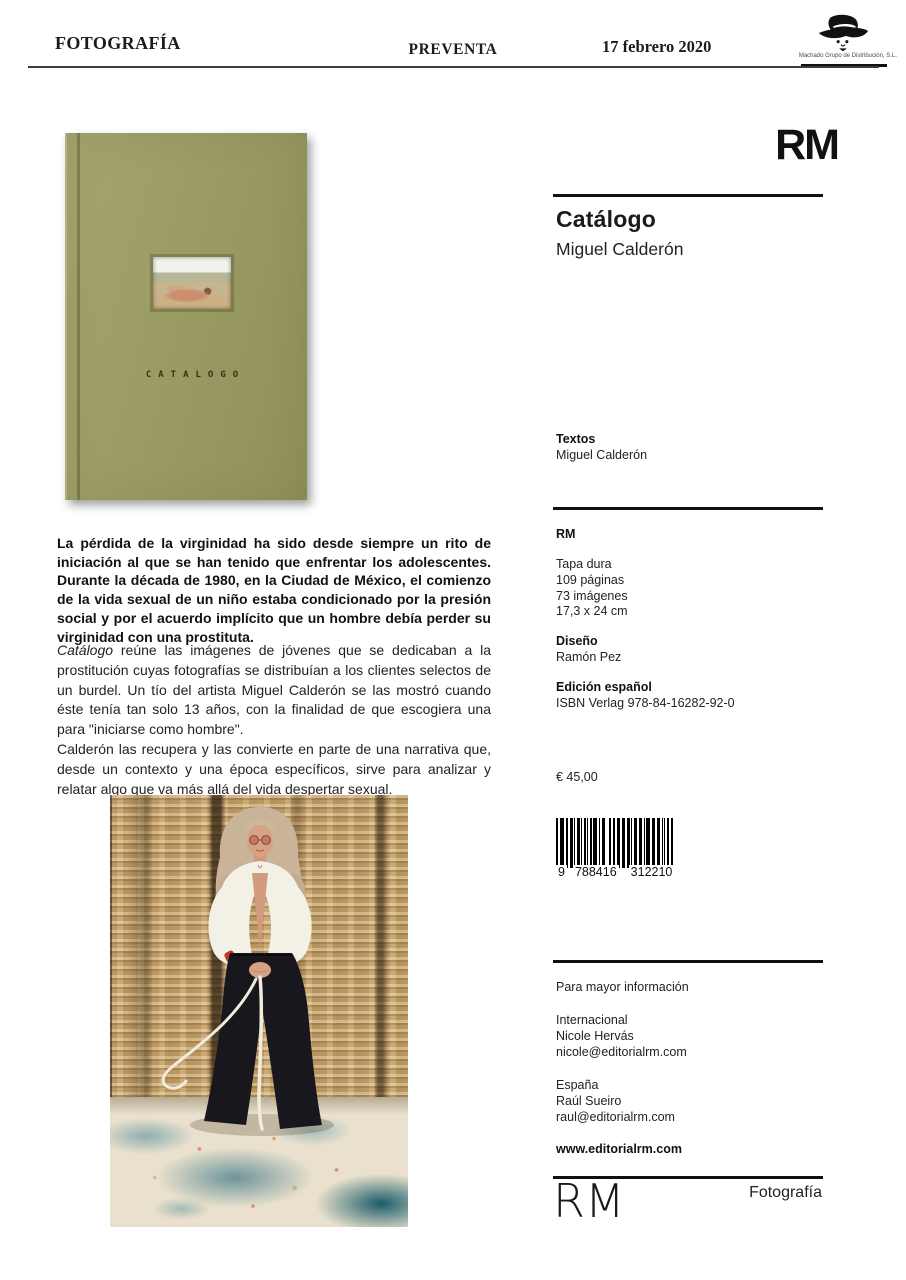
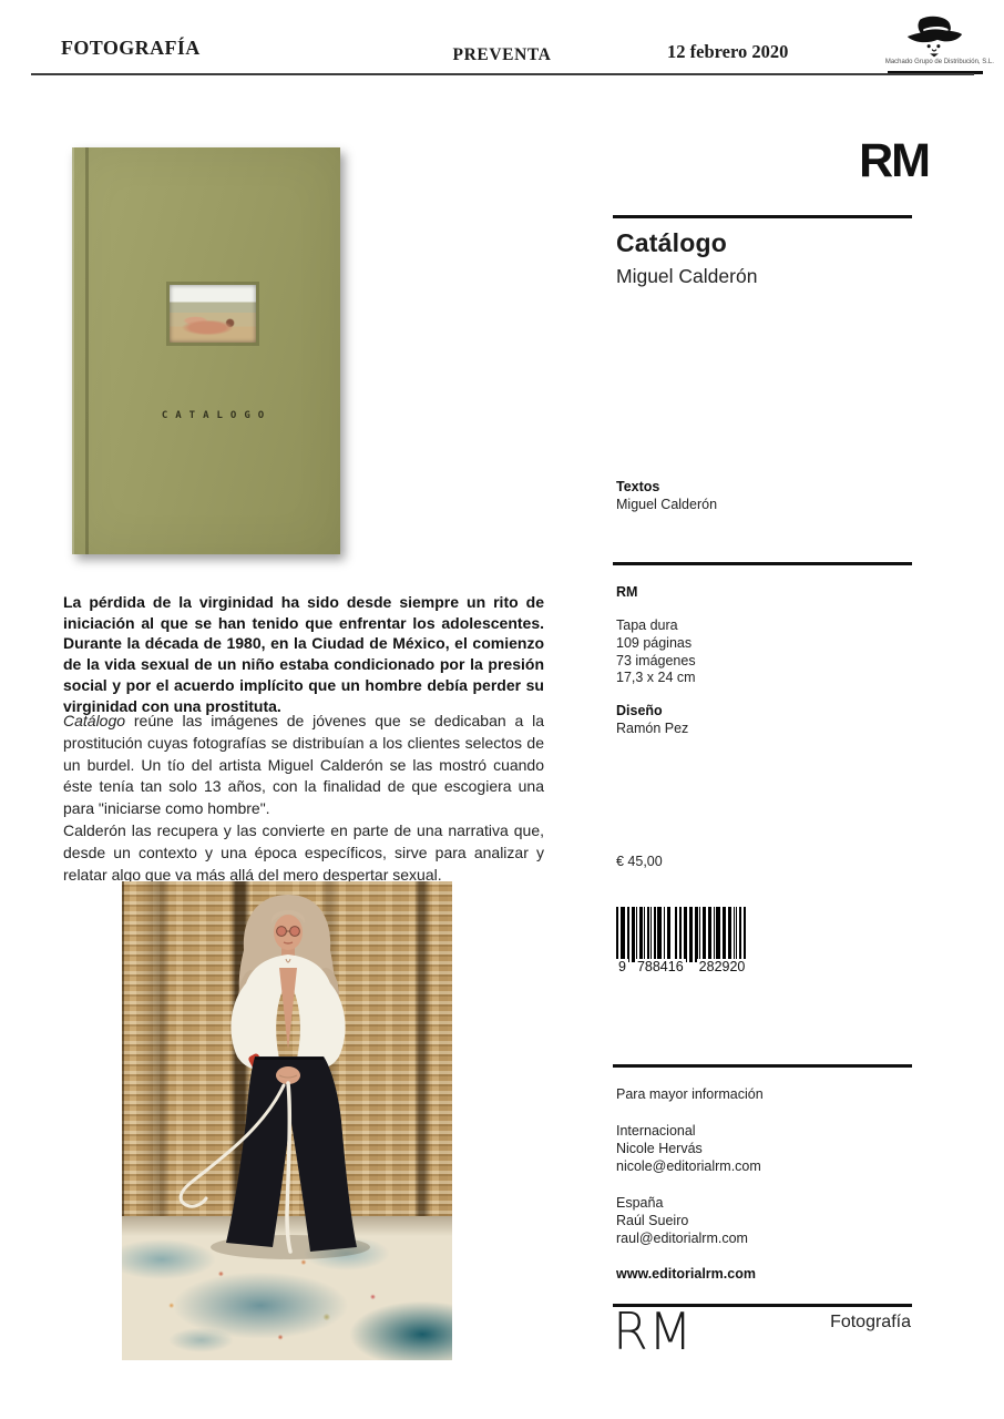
  FOTOGRAFÍA
  PREVENTA
- 17 febrero 2020
+ 12 febrero 2020
  CATALOGO
  RM
  Catálogo
  Miguel Calderón
  Textos
  Miguel Calderón
  RM
  Tapa dura
  109 páginas
  73 imágenes
  17,3 x 24 cm
  Diseño
  Ramón Pez
- Edición español
- ISBN Verlag 978-84-16282-92-0
  € 45,00
  9
  788416
- 312210
+ 282920
  Para mayor información
  Internacional
  Nicole Hervás
  nicole@editorialrm.com
  España
  Raúl Sueiro
  raul@editorialrm.com
  www.editorialrm.com
  RM
  Fotografía
  La pérdida de la virginidad ha sido desde siempre un rito de iniciación al que se han tenido que enfrentar los adolescentes. Durante la década de 1980, en la Ciudad de México, el comienzo de la vida sexual de un niño estaba condicionado por la presión social y por el acuerdo implícito que un hombre debía perder su virginidad con una prostituta.
  Catálogo reúne las imágenes de jóvenes que se dedicaban a la prostitución cuyas fotografías se distribuían a los clientes selectos de un burdel. Un tío del artista Miguel Calderón se las mostró cuando éste tenía tan solo 13 años, con la finalidad de que escogiera una para "iniciarse como hombre".
- Calderón las recupera y las convierte en parte de una narrativa que, desde un contexto y una época específicos, sirve para analizar y relatar algo que va más allá del vida despertar sexual.
+ Calderón las recupera y las convierte en parte de una narrativa que, desde un contexto y una época específicos, sirve para analizar y relatar algo que va más allá del mero despertar sexual.
